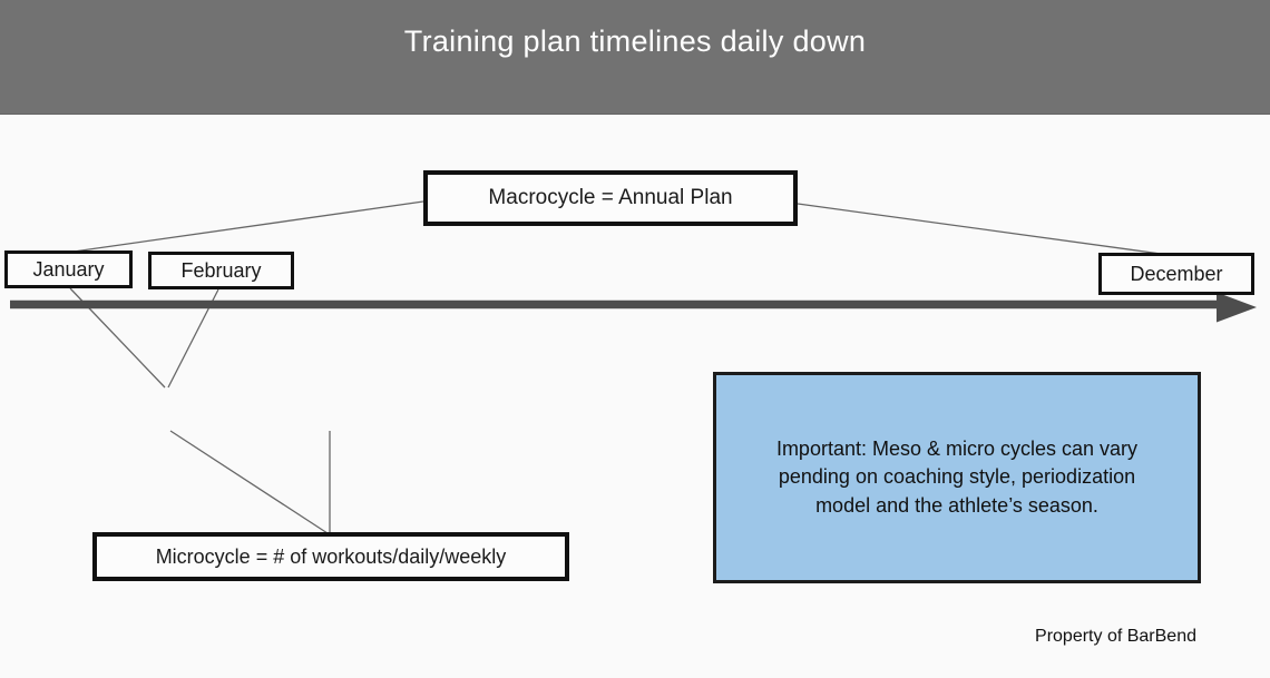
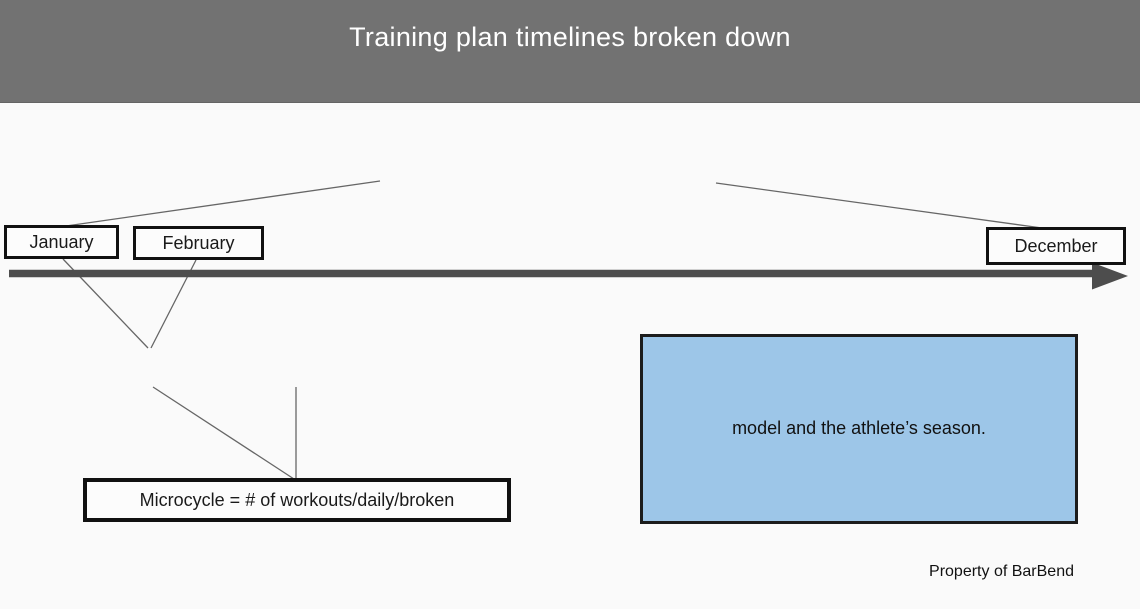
- Training plan timelines daily down
+ Training plan timelines broken down
- Macrocycle = Annual Plan
  January
  February
  December
- Microcycle = # of workouts/daily/weekly
+ Microcycle = # of workouts/daily/broken
- Important: Meso & micro cycles can vary
- pending on coaching style, periodization
  model and the athlete’s season.
  Property of BarBend
